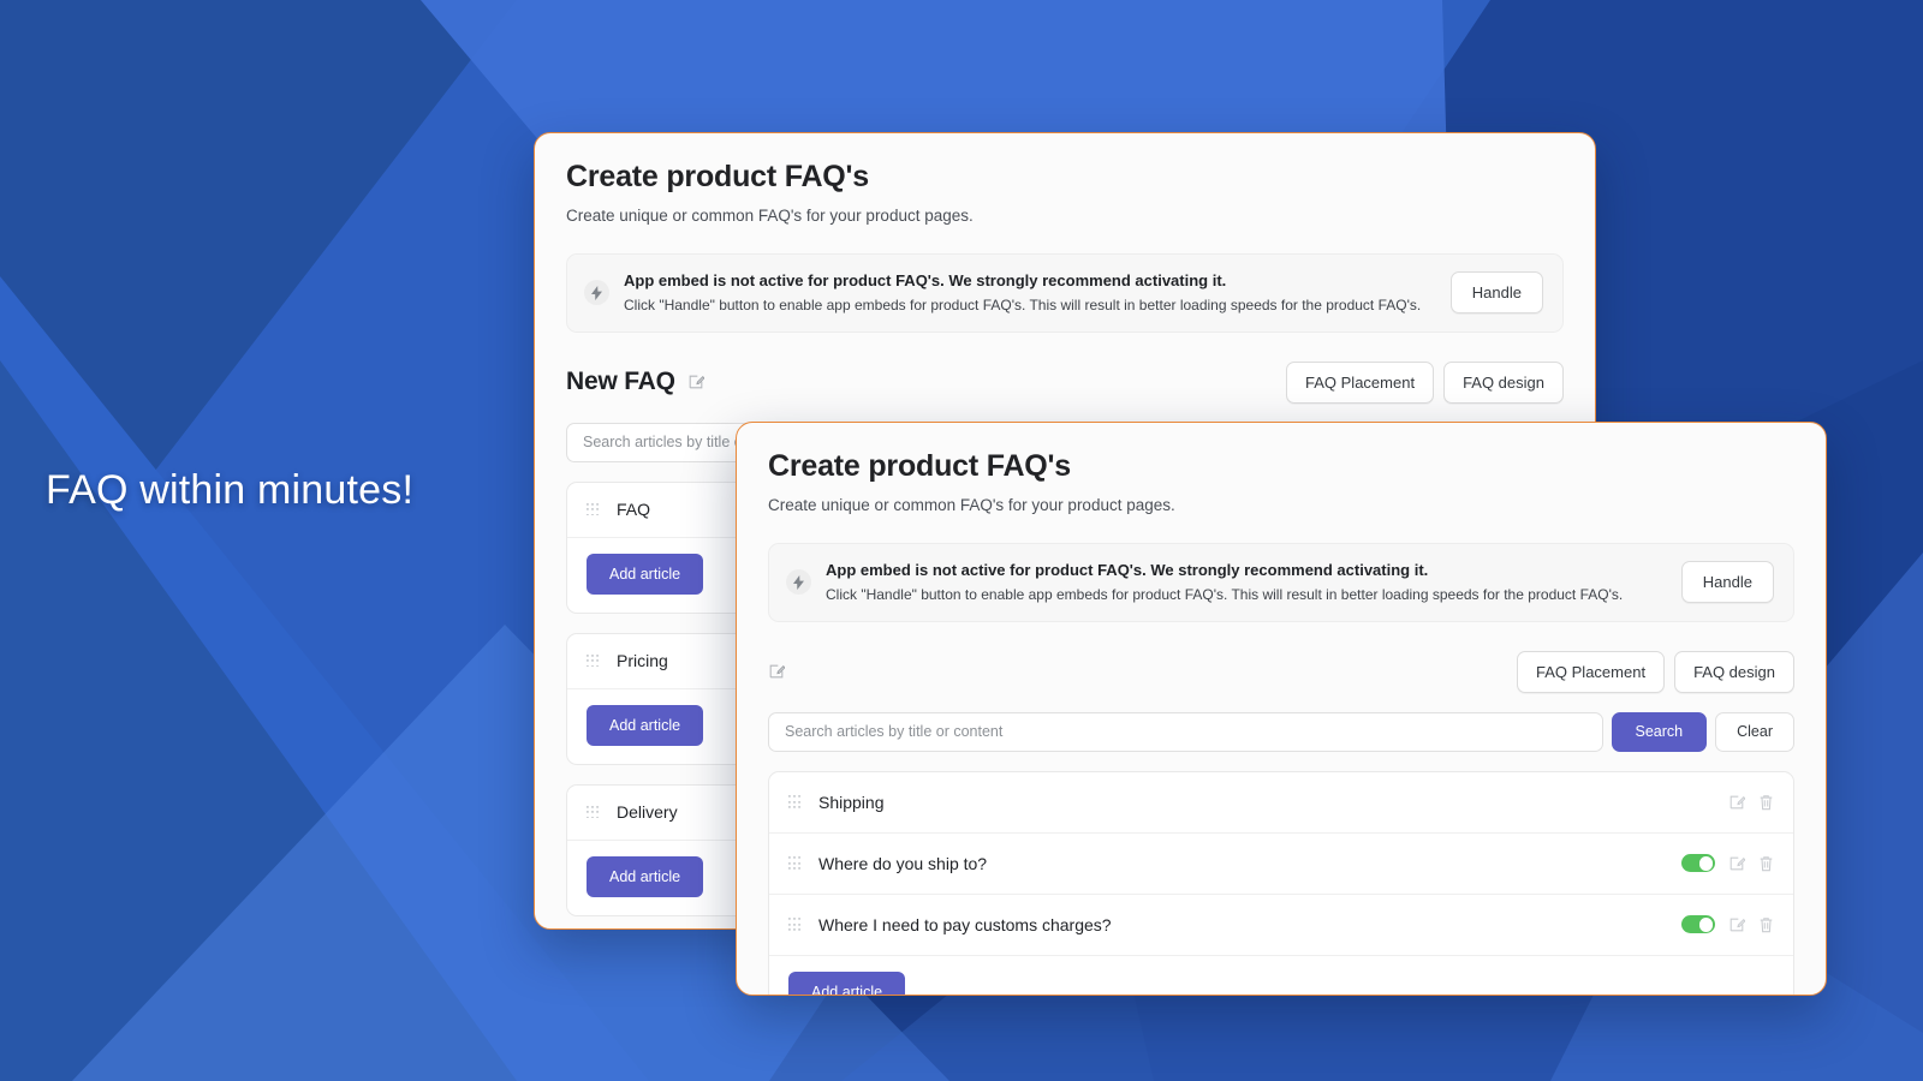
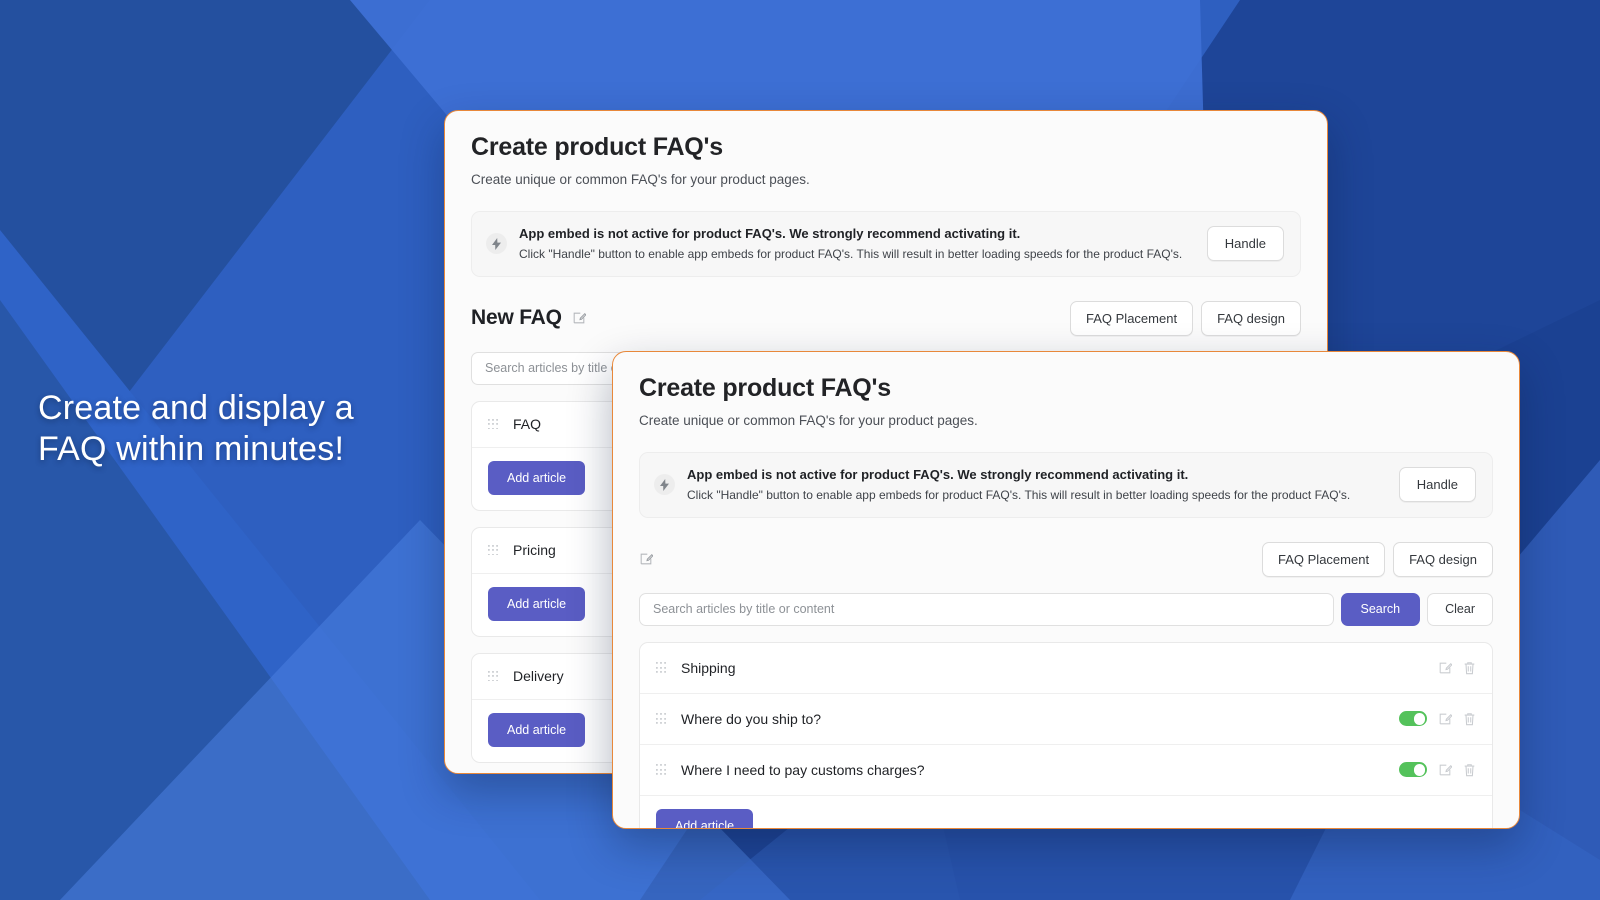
+ Create and display a
  FAQ within minutes!
  Create product FAQ's
  Create unique or common FAQ's for your product pages.
  App embed is not active for product FAQ's. We strongly recommend activating it.
  Click "Handle" button to enable app embeds for product FAQ's. This will result in better loading speeds for the product FAQ's.
  Handle
  New FAQ
  FAQ Placement
  FAQ design
  Search articles by title
  FAQ
  Add article
  Pricing
  Add article
  Delivery
  Add article
  Create product FAQ's
  Create unique or common FAQ's for your product pages.
  App embed is not active for product FAQ's. We strongly recommend activating it.
  Click "Handle" button to enable app embeds for product FAQ's. This will result in better loading speeds for the product FAQ's.
  Handle
  FAQ Placement
  FAQ design
  Search articles by title or content
  Search
  Clear
  Shipping
  Where do you ship to?
  Where I need to pay customs charges?
  Add article
